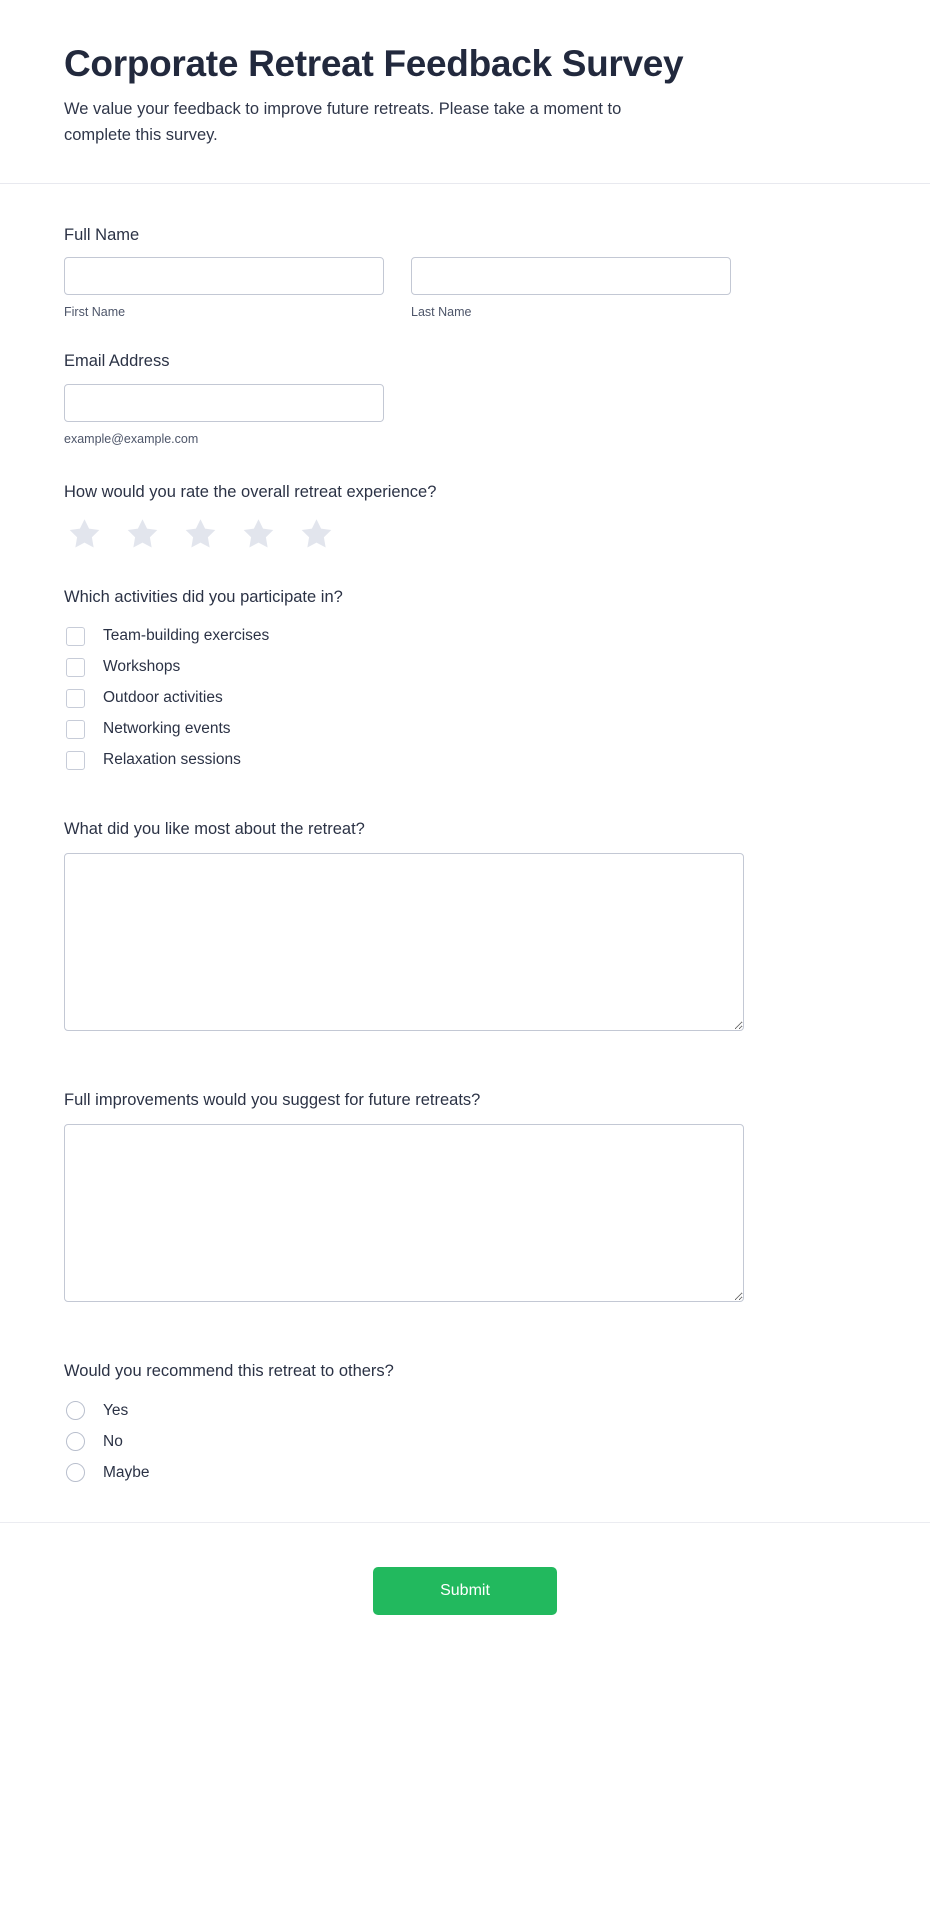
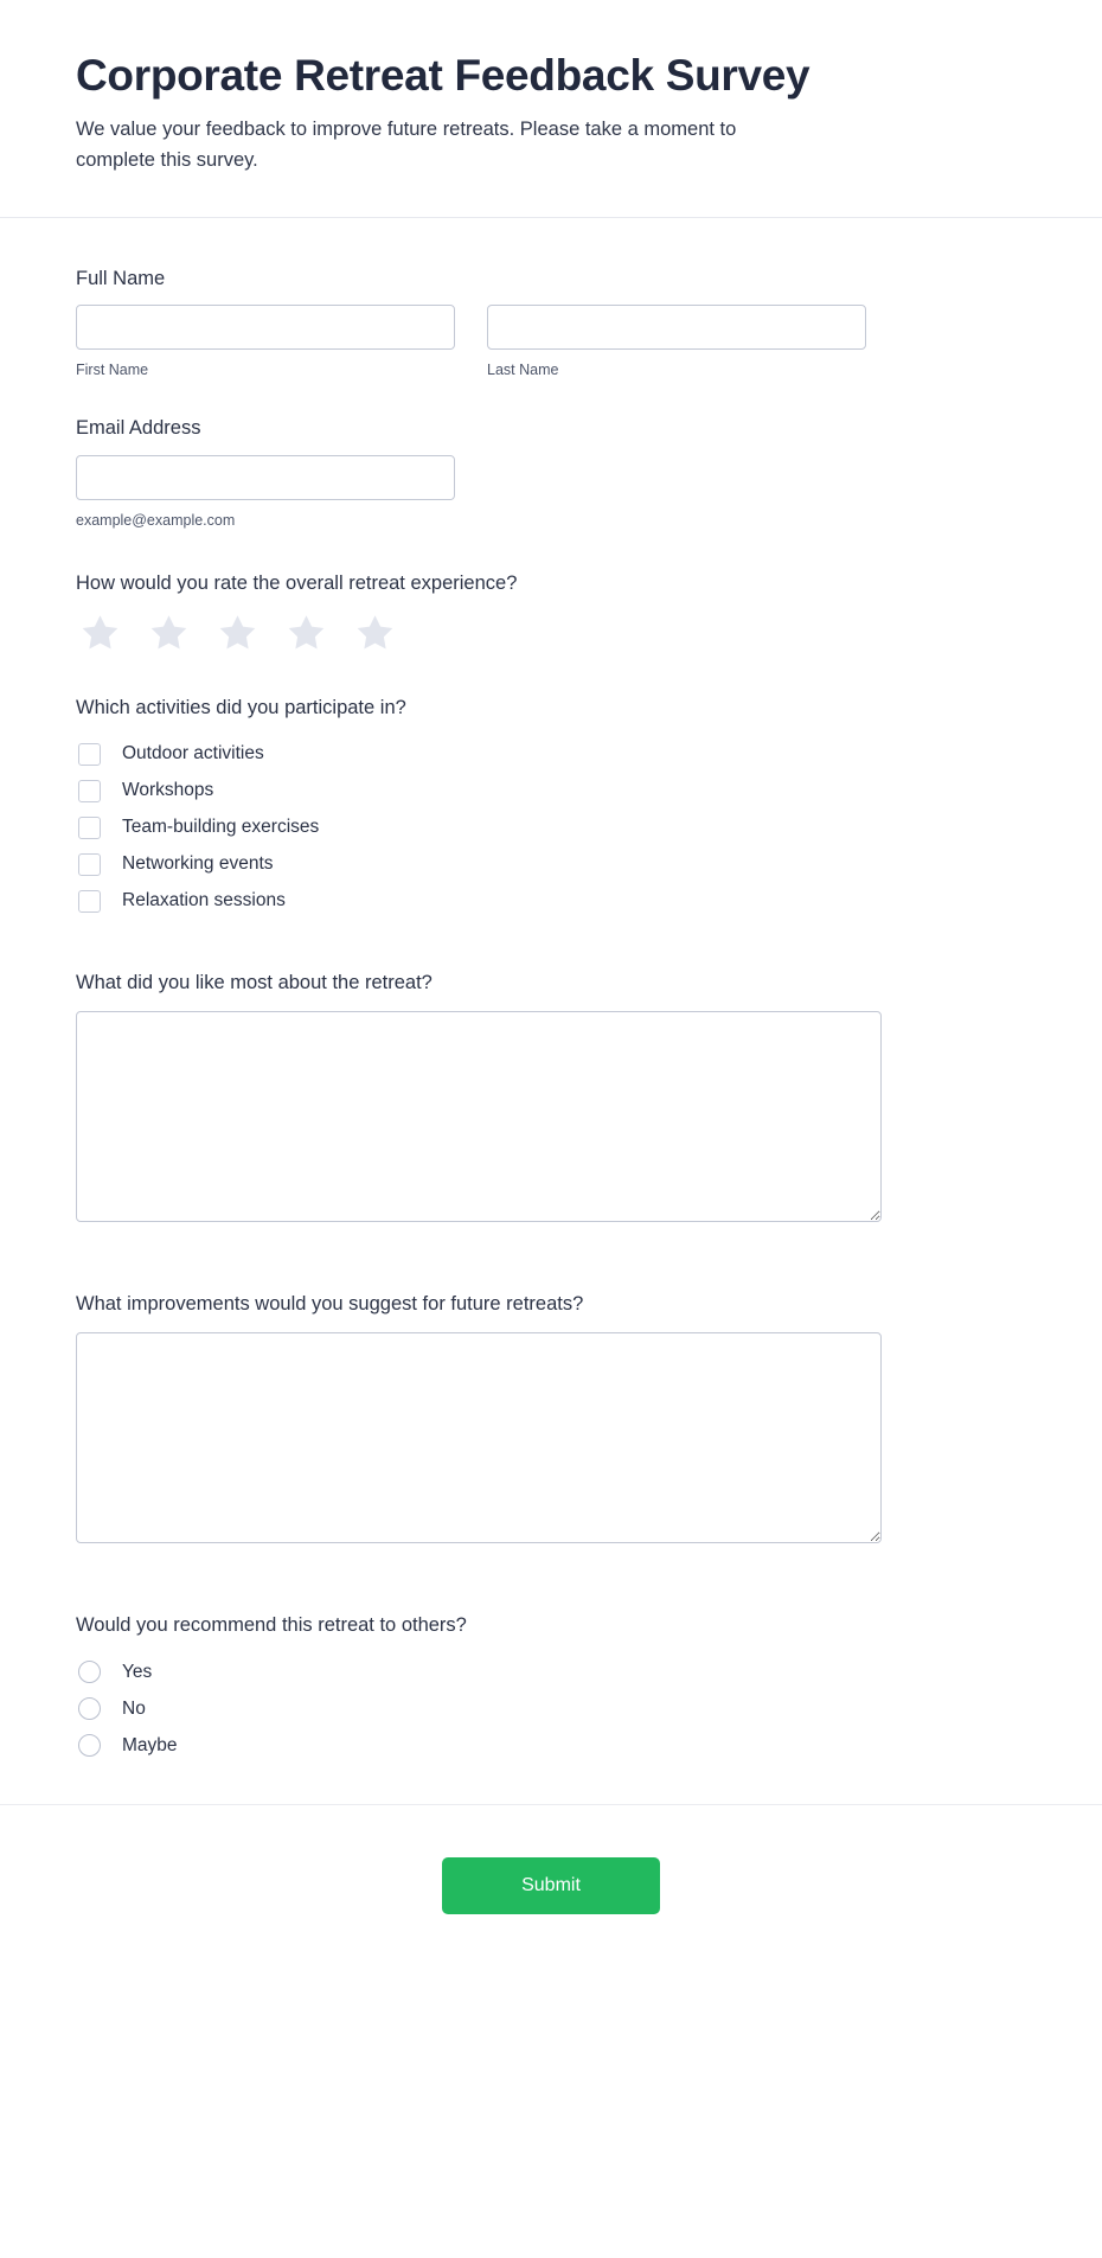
  Corporate Retreat Feedback Survey
  We value your feedback to improve future retreats. Please take a moment to complete this survey.
  Full Name
  First Name
  Last Name
  Email Address
  example@example.com
  How would you rate the overall retreat experience?
  Which activities did you participate in?
- Team-building exercises
+ Outdoor activities
  Workshops
- Outdoor activities
+ Team-building exercises
  Networking events
  Relaxation sessions
  What did you like most about the retreat?
- Full improvements would you suggest for future retreats?
+ What improvements would you suggest for future retreats?
  Would you recommend this retreat to others?
  Yes
  No
  Maybe
  Submit
